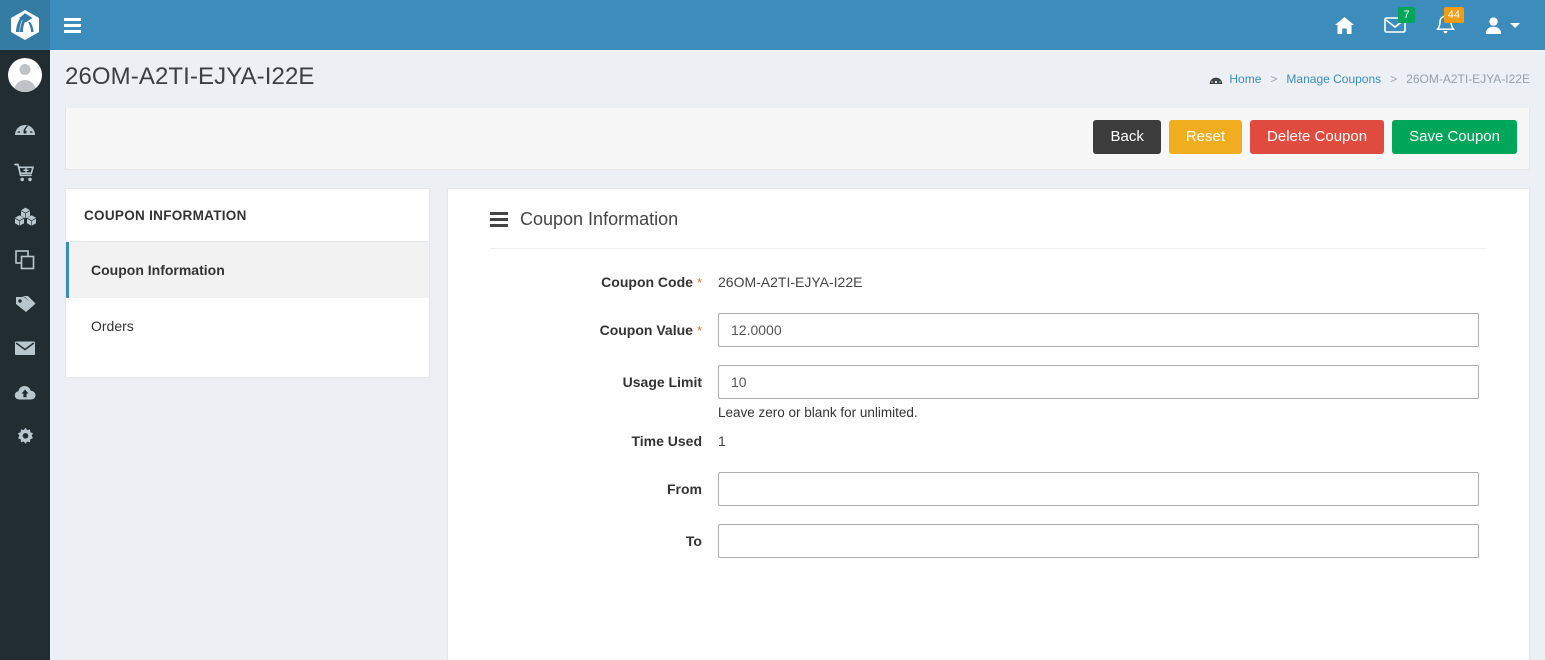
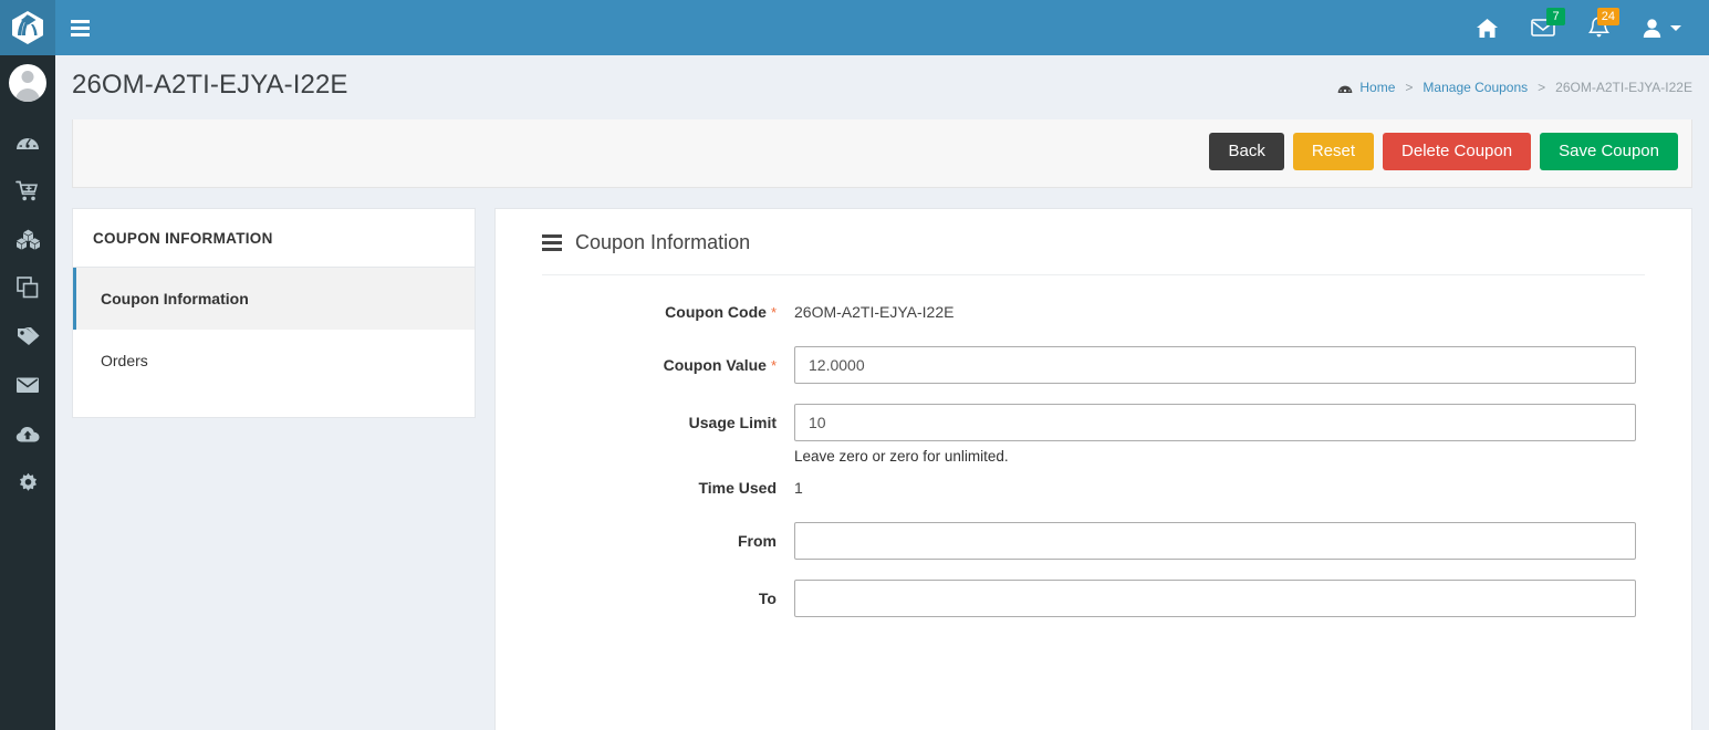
  7
- 44
+ 24
  26OM-A2TI-EJYA-I22E
  Home
  >
  Manage Coupons
  >
  26OM-A2TI-EJYA-I22E
  Back
  Reset
  Delete Coupon
  Save Coupon
  COUPON INFORMATION
  Coupon Information
  Orders
  Coupon Information
  Coupon Code *
  26OM-A2TI-EJYA-I22E
  Coupon Value *
  12.0000
  Usage Limit
  10
- Leave zero or blank for unlimited.
+ Leave zero or zero for unlimited.
  Time Used
  1
  From
  To
